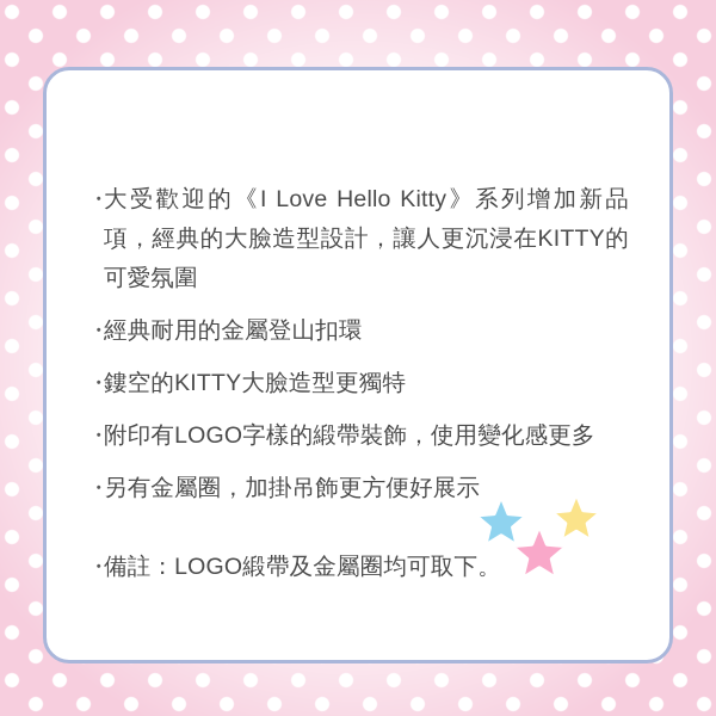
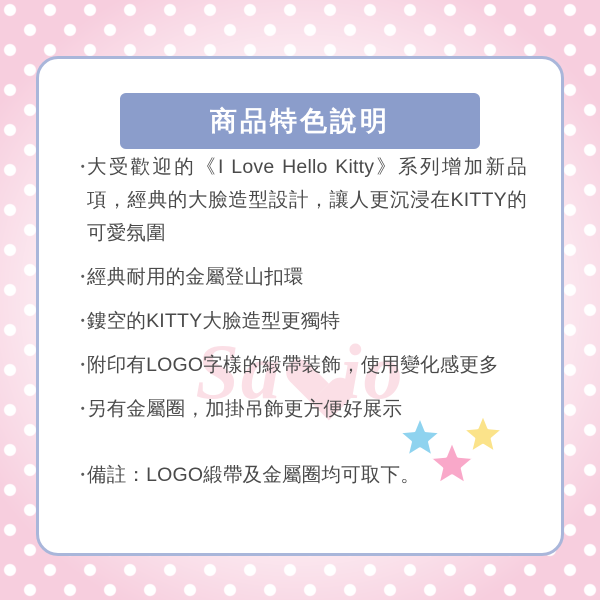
+ Sa io
+ 商品特色說明
  ・
  大受歡迎的《I Love Hello Kitty》系列增加新品項，經典的大臉造型設計，讓人更沉浸在KITTY的可愛氛圍
  ・
  經典耐用的金屬登山扣環
  ・
  鏤空的KITTY大臉造型更獨特
  ・
  附印有LOGO字樣的緞帶裝飾，使用變化感更多
  ・
  另有金屬圈，加掛吊飾更方便好展示
  ・
  備註：LOGO緞帶及金屬圈均可取下。
